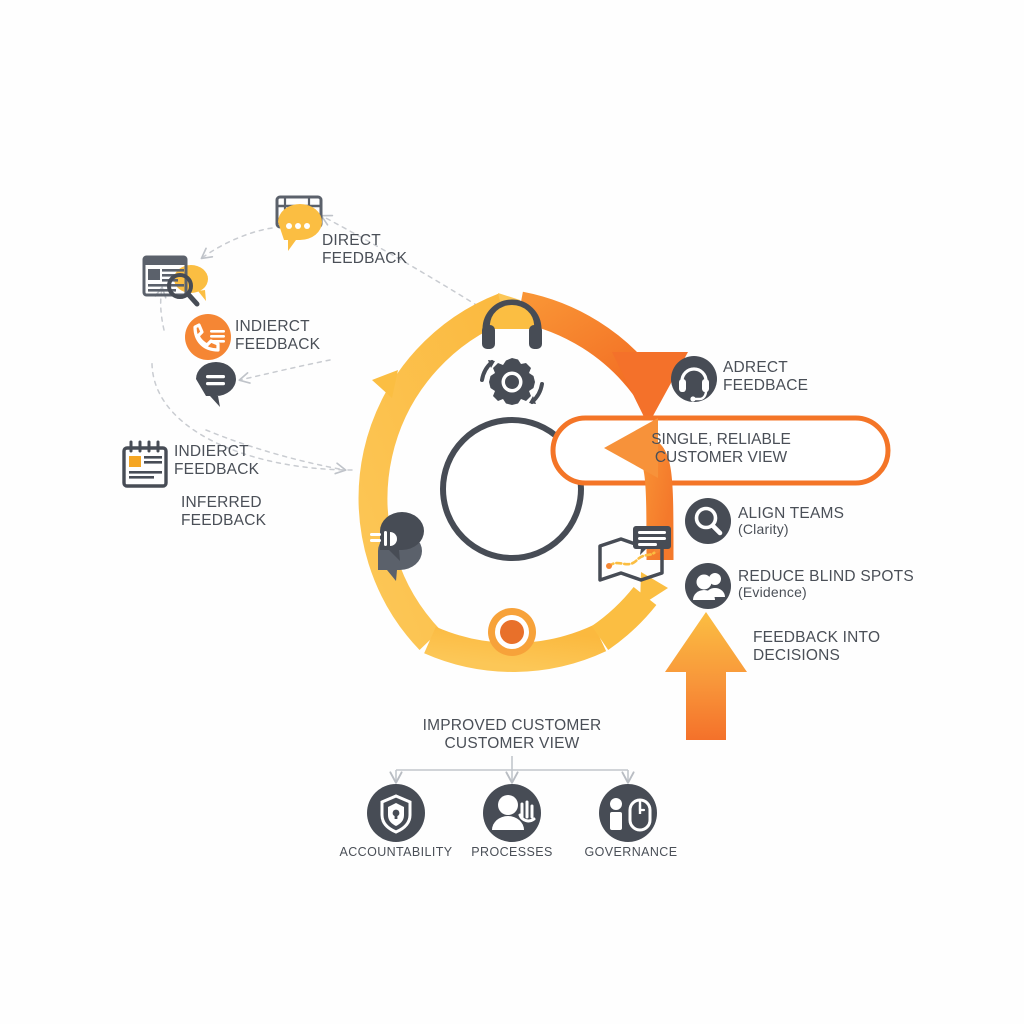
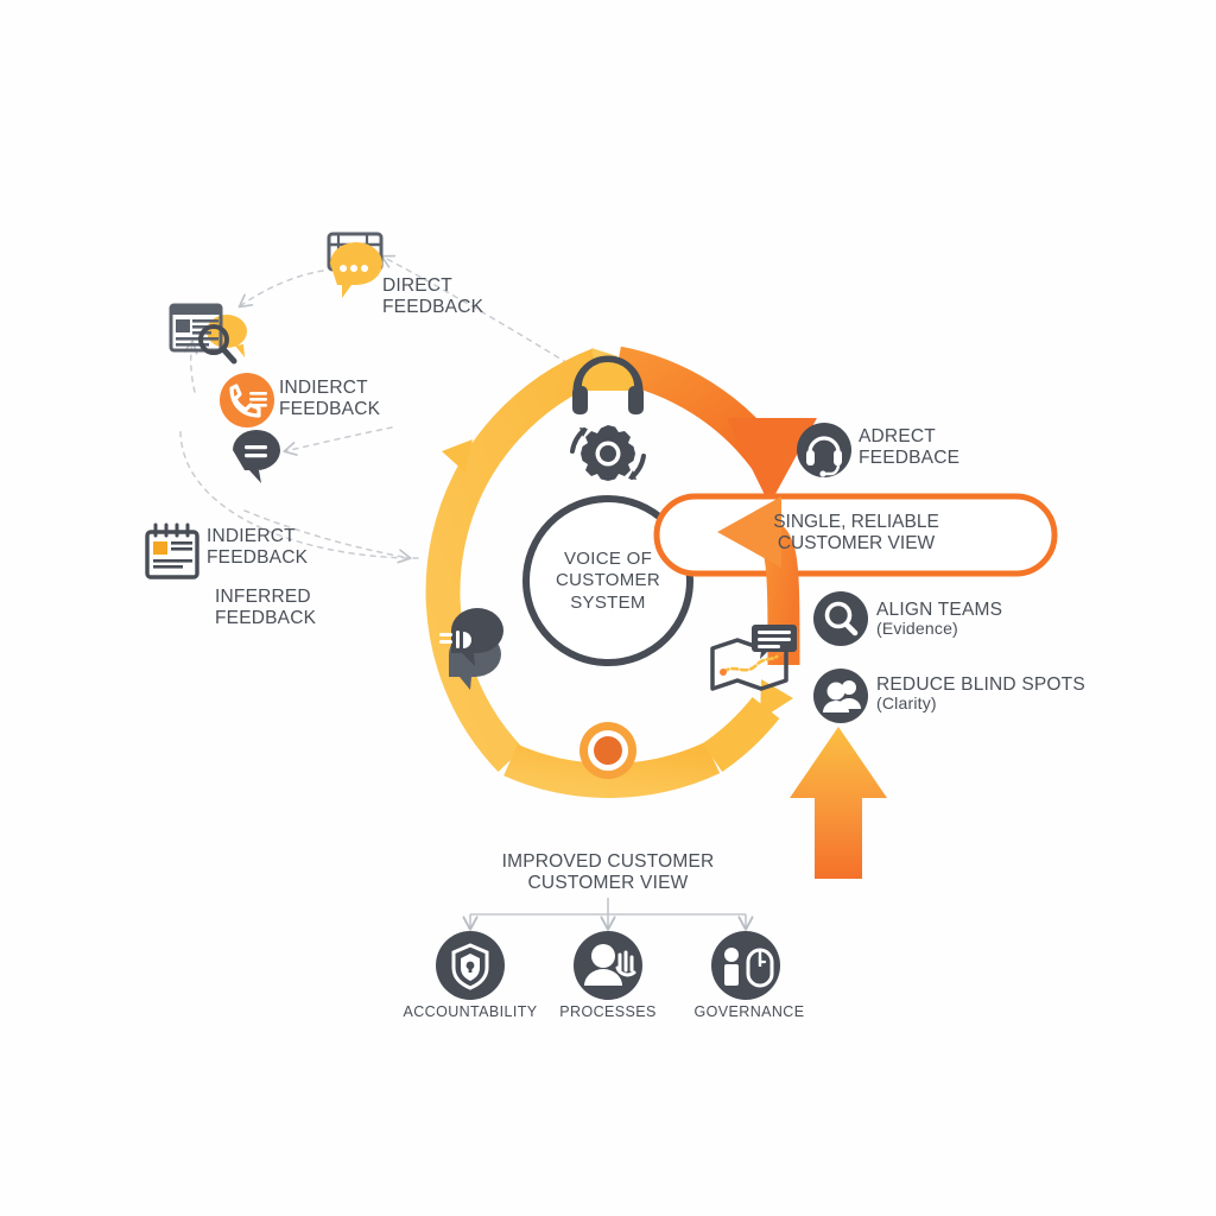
+ VOICE OF
+ CUSTOMER
+ SYSTEM
  DIRECT
  FEEDBACK
  INDIERCT
  FEEDBACK
  INDIERCT
  FEEDBACK
  INFERRED
  FEEDBACK
  ADRECT
  FEEDBACE
  ALIGN TEAMS
- (Clarity)
+ (Evidence)
  REDUCE BLIND SPOTS
- (Evidence)
+ (Clarity)
  SINGLE, RELIABLE
  CUSTOMER VIEW
- FEEDBACK INTO
- DECISIONS
  IMPROVED CUSTOMER
  CUSTOMER VIEW
  ACCOUNTABILITY
  PROCESSES
  GOVERNANCE
